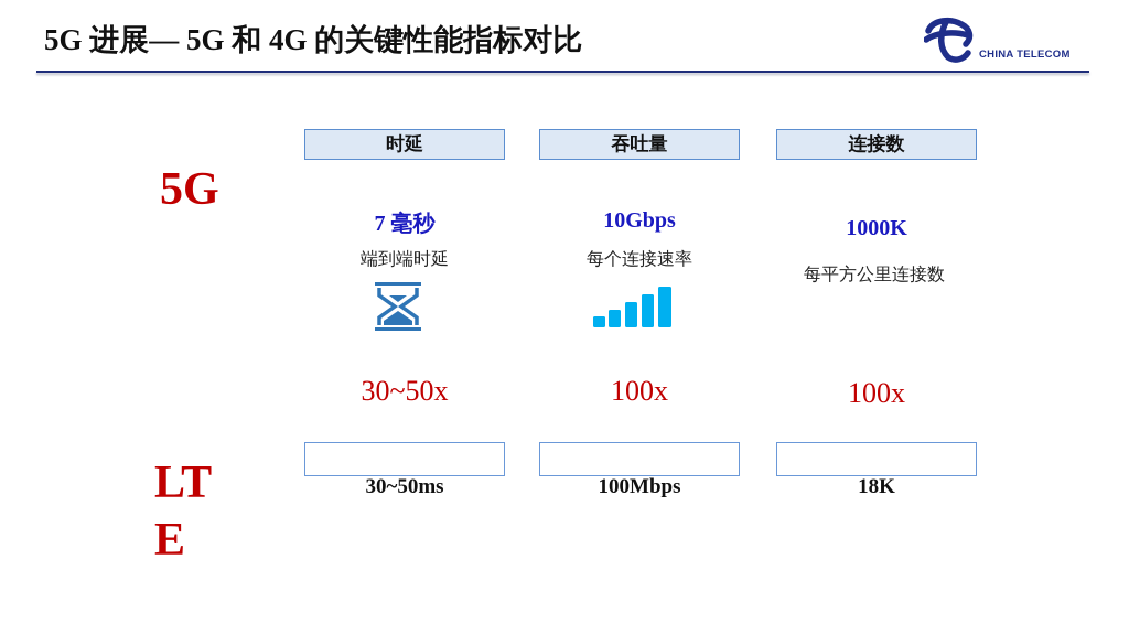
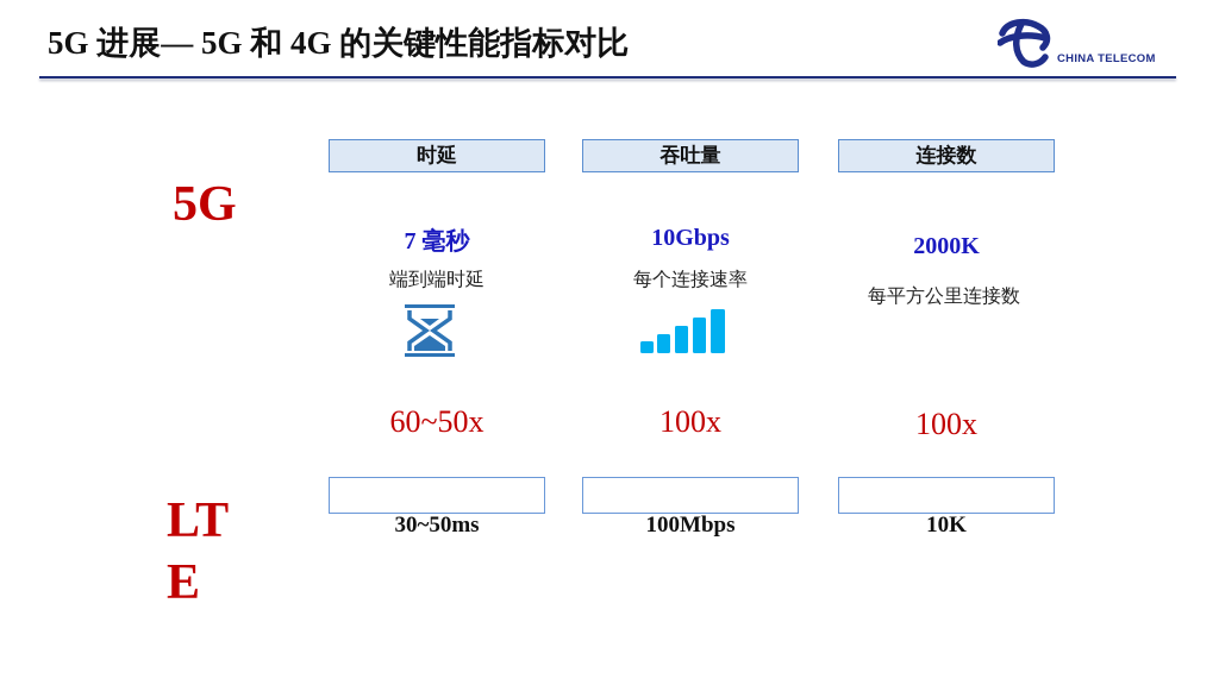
  5G 进展— 5G 和 4G 的关键性能指标对比
  CHINA TELECOM
  5G
  LTE
  时延
  7 毫秒
  端到端时延
- 30~50x
+ 60~50x
  30~50ms
  吞吐量
  10Gbps
  每个连接速率
  100x
  100Mbps
  连接数
- 1000K
+ 2000K
  每平方公里连接数
  100x
- 18K
+ 10K
